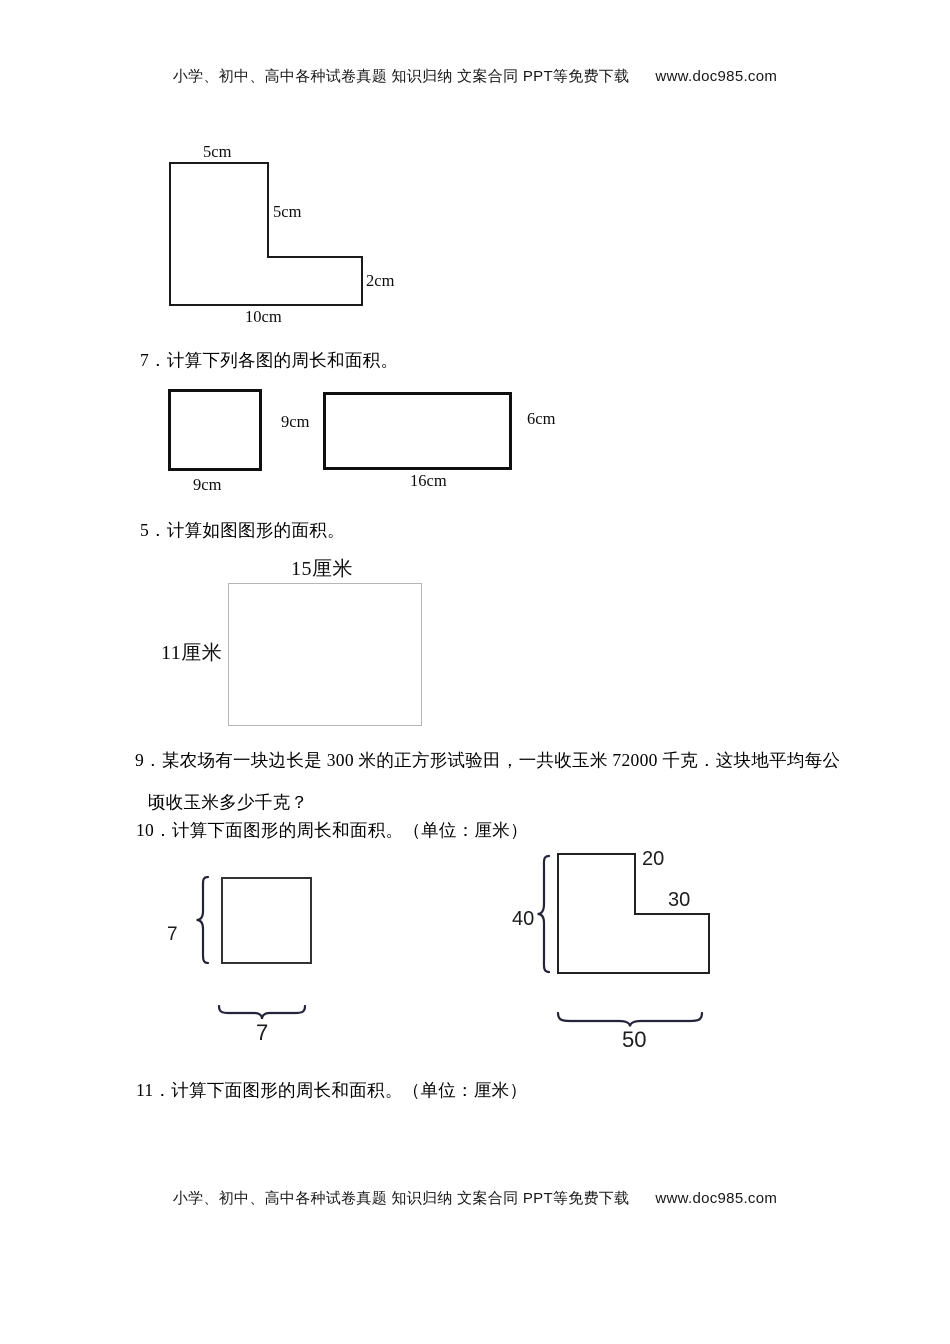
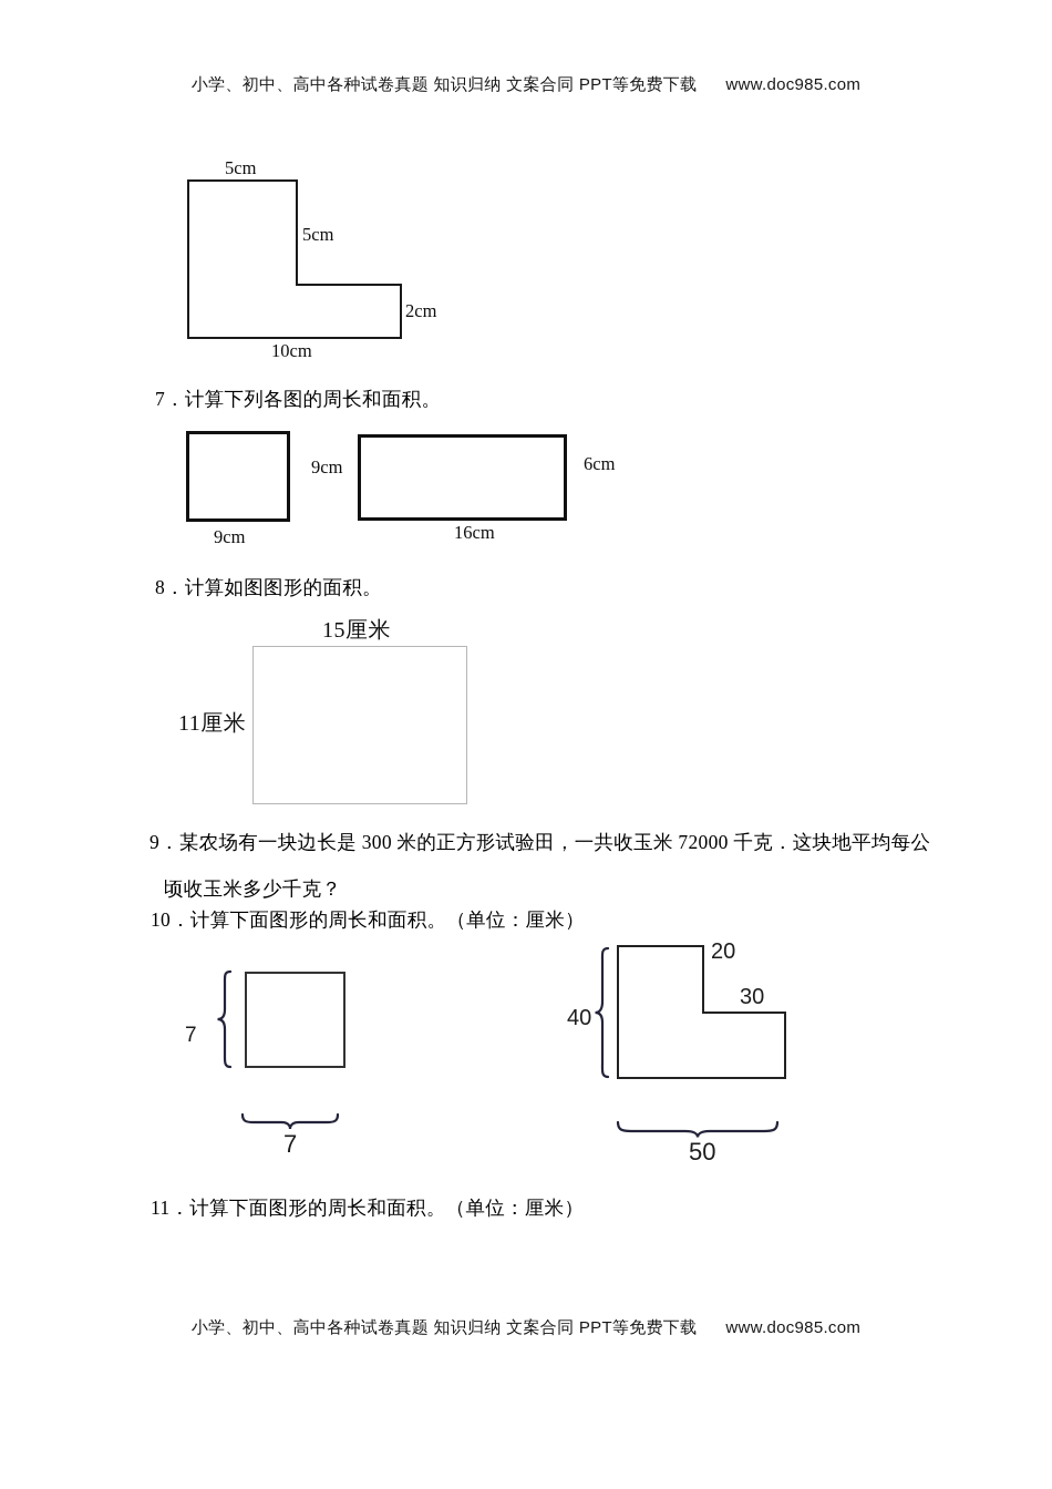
  小学、初中、高中各种试卷真题 知识归纳 文案合同 PPT等免费下载
  www.doc985.com
  5cm
  5cm
  2cm
  10cm
  7．计算下列各图的周长和面积。
  9cm
  9cm
  6cm
  16cm
- 5．计算如图图形的面积。
+ 8．计算如图图形的面积。
  15厘米
  11厘米
  9．某农场有一块边长是 300 米的正方形试验田，一共收玉米 72000 千克．这块地平均每公
  顷收玉米多少千克？
  10．计算下面图形的周长和面积。（单位：厘米）
  7
  7
  20
  30
  40
  50
  11．计算下面图形的周长和面积。（单位：厘米）
  小学、初中、高中各种试卷真题 知识归纳 文案合同 PPT等免费下载
  www.doc985.com
